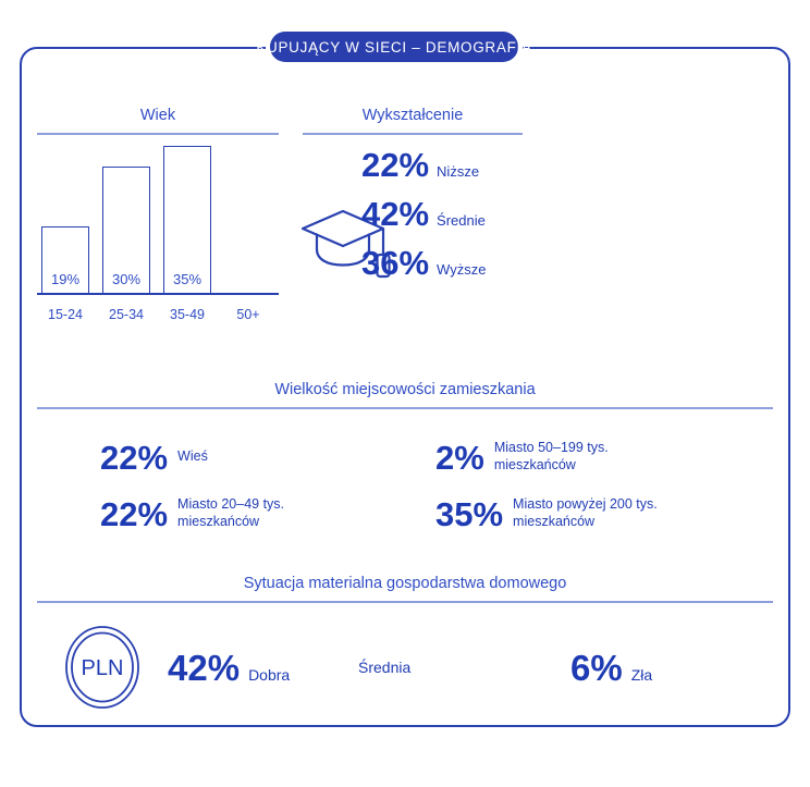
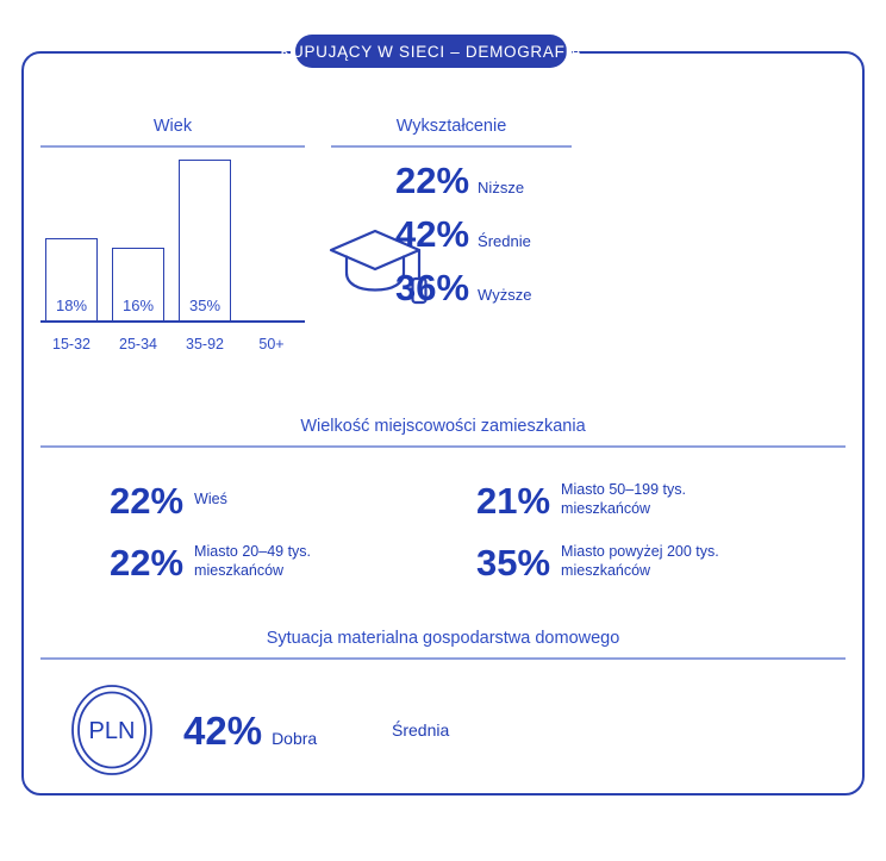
  KUPUJĄCY W SIECI – DEMOGRAFIA
  Wiek
+ 18%
- 19%
+ 16%
- 30%
  35%
- 15-24
+ 15-32
  25-34
- 35-49
+ 35-92
  50+
  Wykształcenie
  22%
  Niższe
  42%
  Średnie
  36%
  Wyższe
  Wielkość miejscowości zamieszkania
  22%
  Wieś
  22%
  Miasto 20–49 tys.
  mieszkańców
- 2%
+ 21%
  Miasto 50–199 tys.
  mieszkańców
  35%
  Miasto powyżej 200 tys.
  mieszkańców
  Sytuacja materialna gospodarstwa domowego
  PLN
  42%
  Dobra
  Średnia
- 6%
- Zła
